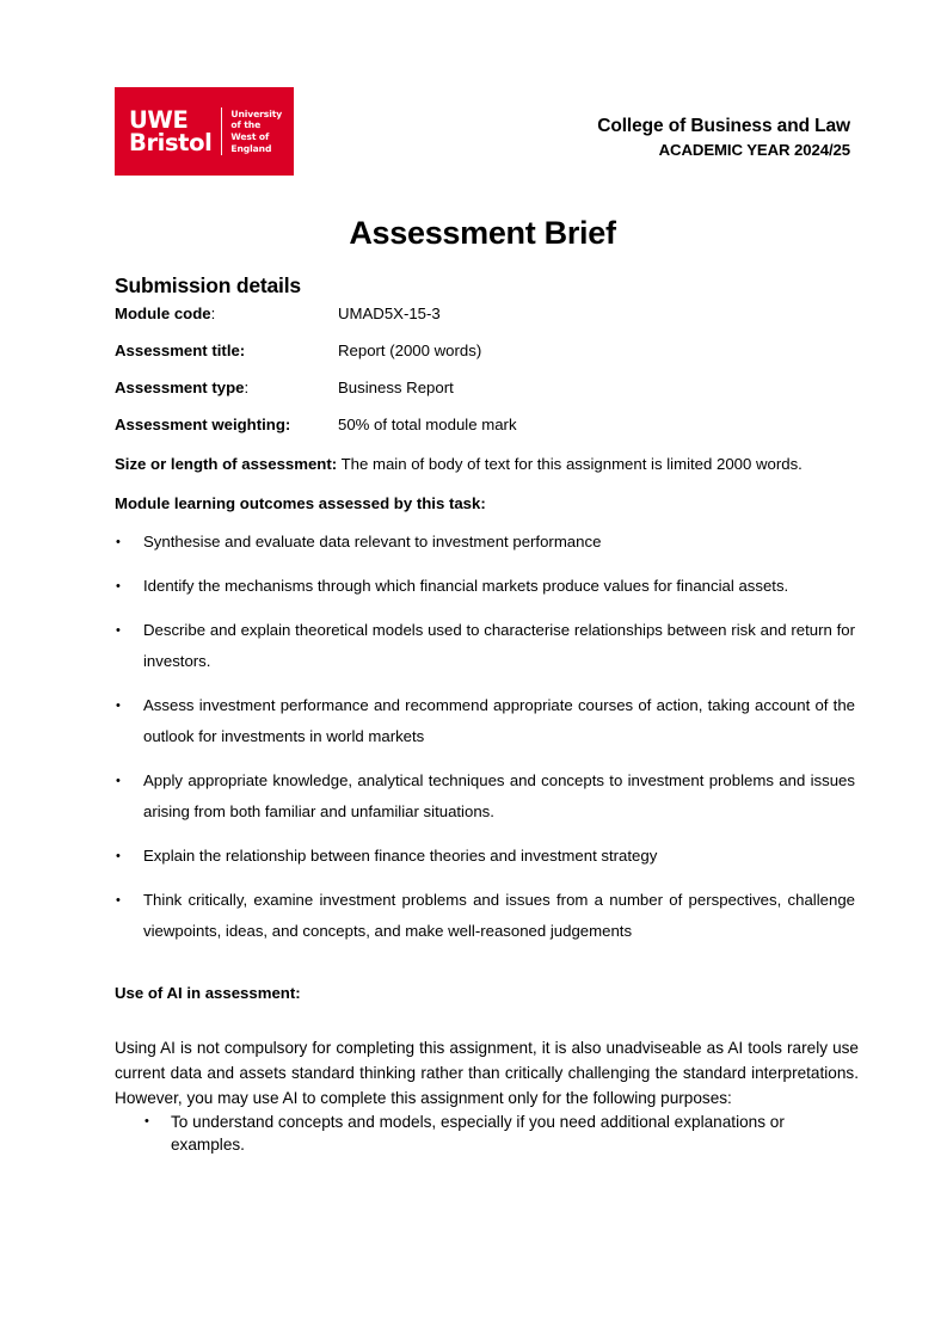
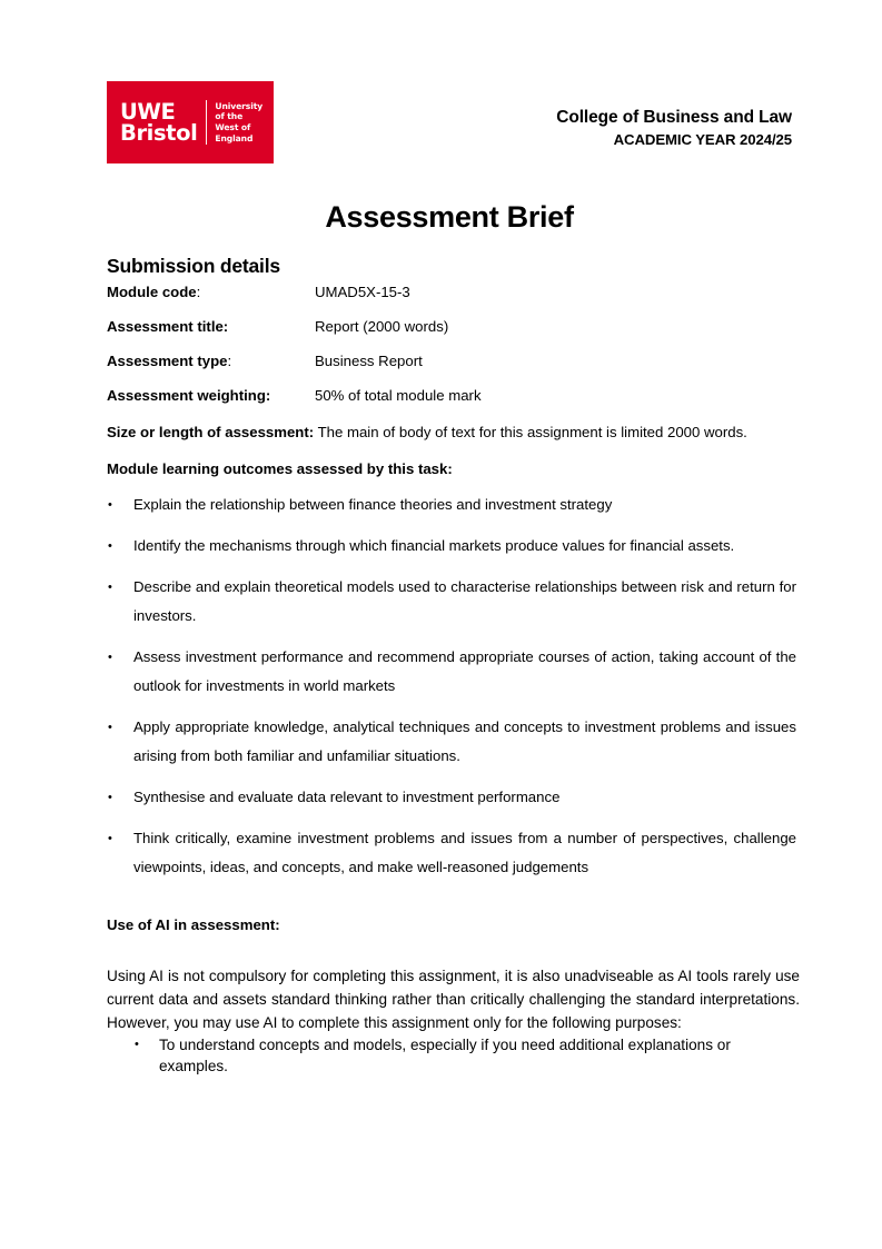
  UWE
  Bristol
  University
  of the
  West of
  England
  College of Business and Law
  ACADEMIC YEAR 2024/25
  Assessment Brief
  Submission details
  Module code:
  UMAD5X-15-3
  Assessment title:
  Report (2000 words)
  Assessment type:
  Business Report
  Assessment weighting:
  50% of total module mark
  Size or length of assessment: The main of body of text for this assignment is limited 2000 words.
  Module learning outcomes assessed by this task:
- Synthesise and evaluate data relevant to investment performance
+ Explain the relationship between finance theories and investment strategy
  Identify the mechanisms through which financial markets produce values for financial assets.
  Describe and explain theoretical models used to characterise relationships between risk and return for investors.
  Assess investment performance and recommend appropriate courses of action, taking account of the outlook for investments in world markets
  Apply appropriate knowledge, analytical techniques and concepts to investment problems and issues arising from both familiar and unfamiliar situations.
- Explain the relationship between finance theories and investment strategy
+ Synthesise and evaluate data relevant to investment performance
  Think critically, examine investment problems and issues from a number of perspectives, challenge viewpoints, ideas, and concepts, and make well-reasoned judgements
  Use of AI in assessment:
  Using AI is not compulsory for completing this assignment, it is also unadviseable as AI tools rarely use current data and assets standard thinking rather than critically challenging the standard interpretations. However, you may use AI to complete this assignment only for the following purposes:
  To understand concepts and models, especially if you need additional explanations or examples.
